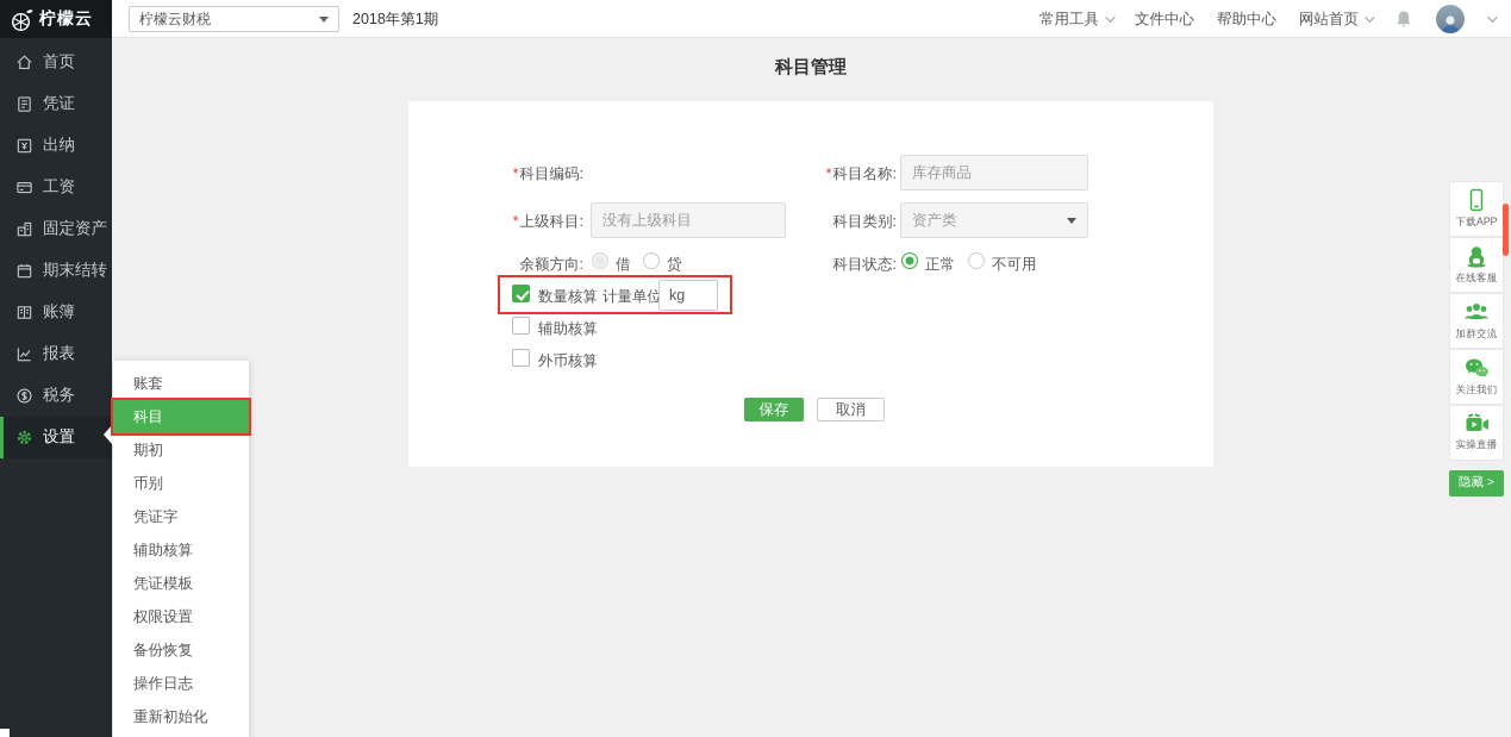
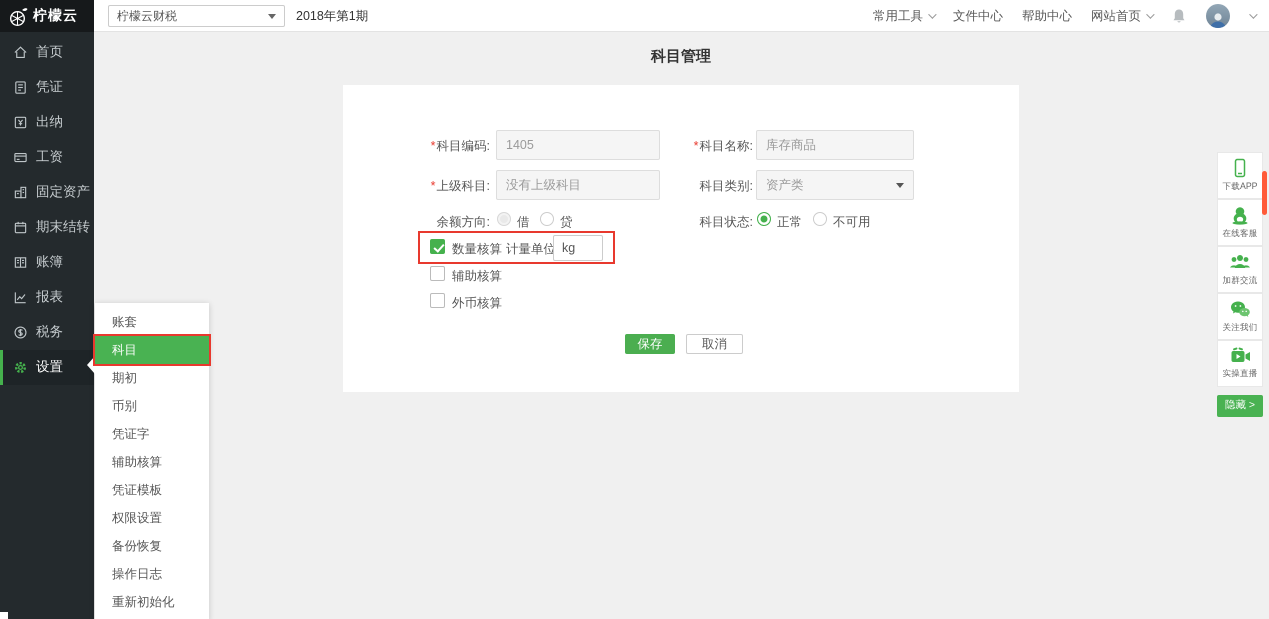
  柠檬云
  柠檬云财税
  2018年第1期
  常用工具
  文件中心
  帮助中心
  网站首页
  首页
  凭证
  出纳
  工资
  固定资产
  期末结转
  账簿
  报表
  税务
  设置
  账套
  科目
  期初
  币别
  凭证字
  辅助核算
  凭证模板
  权限设置
  备份恢复
  操作日志
  重新初始化
  科目管理
  *科目编码:
+ 1405
  *科目名称:
  库存商品
  *上级科目:
  没有上级科目
  科目类别:
  资产类
  余额方向:
  借
  贷
  科目状态:
  正常
  不可用
  数量核算
  计量单位
  kg
  辅助核算
  外币核算
  保存
  取消
  下载APP
  在线客服
  加群交流
  关注我们
  实操直播
  隐藏 >
